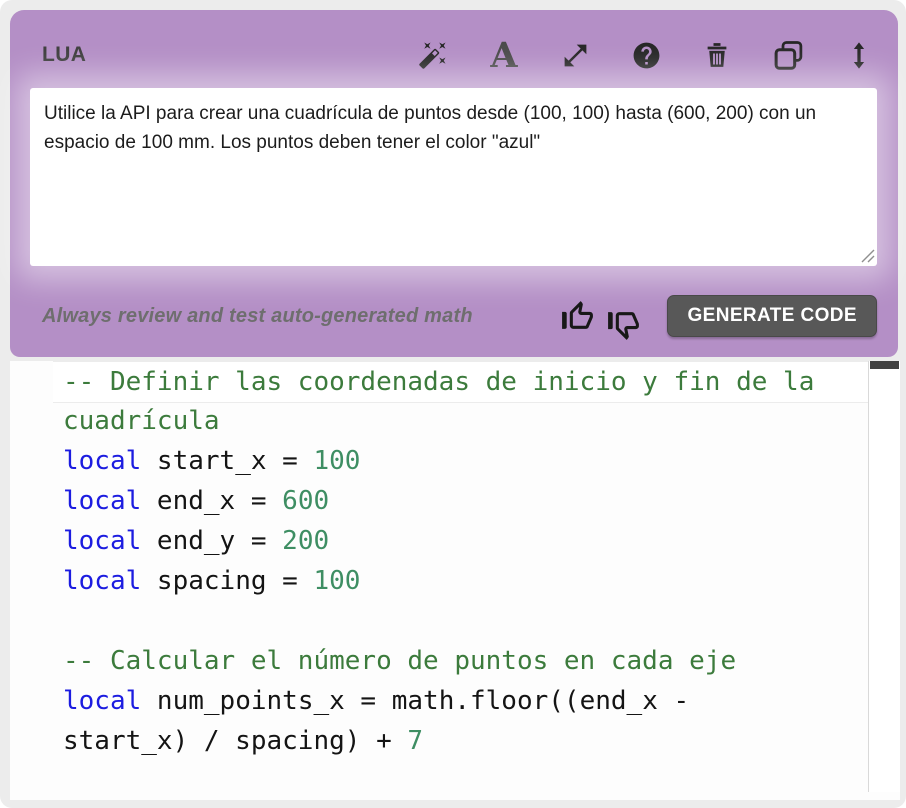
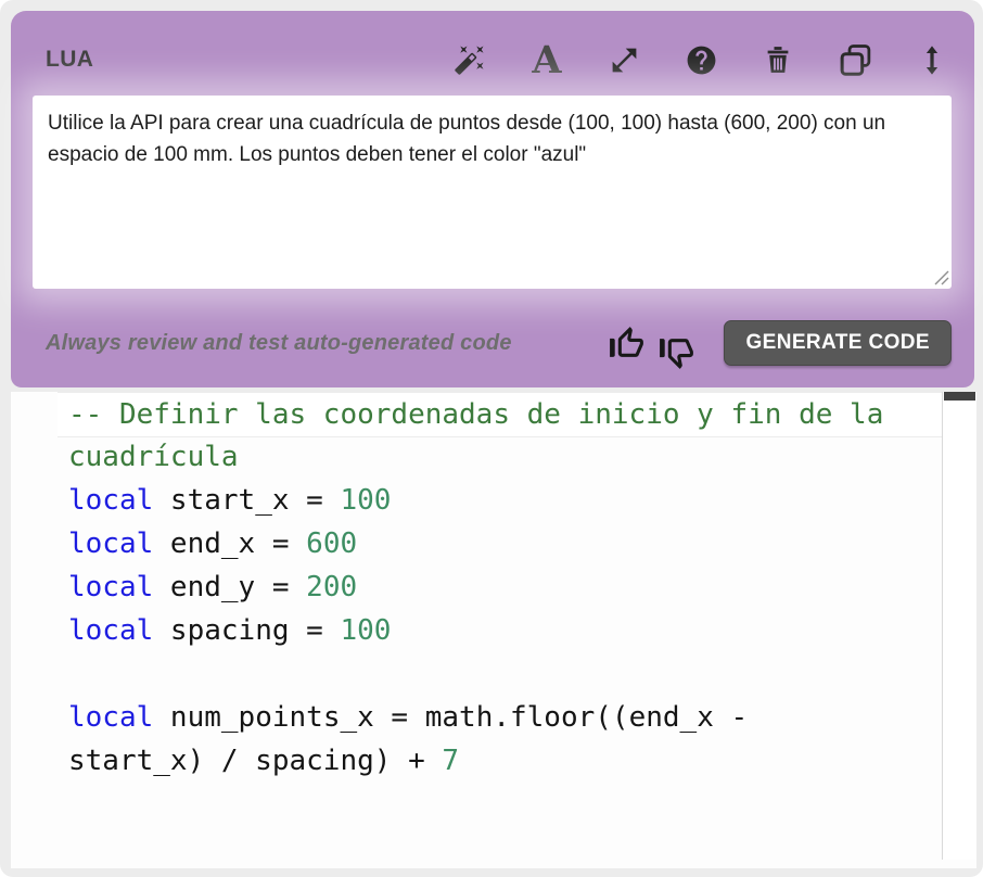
  LUA
  A
- Always review and test auto-generated math
+ Always review and test auto-generated code
  GENERATE CODE
  -- Definir las coordenadas de inicio y fin de la
  cuadrícula
  local start_x = 100
  local end_x = 600
  local end_y = 200
  local spacing = 100
- -- Calcular el número de puntos en cada eje
  local num_points_x = math.floor((end_x -
  start_x) / spacing) + 7
